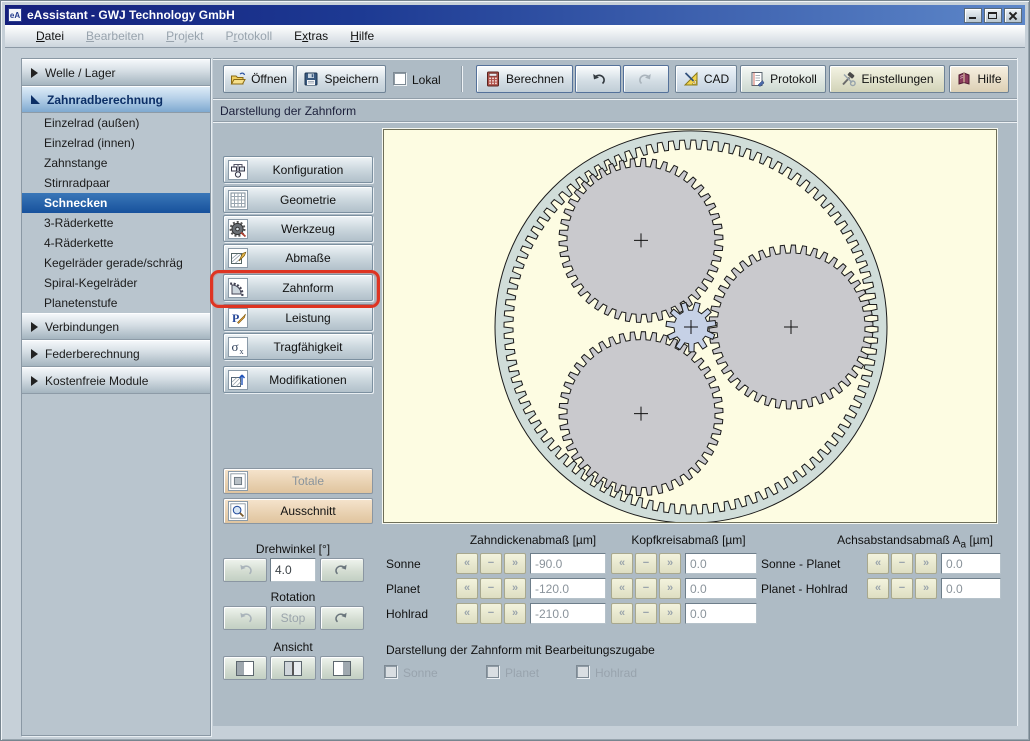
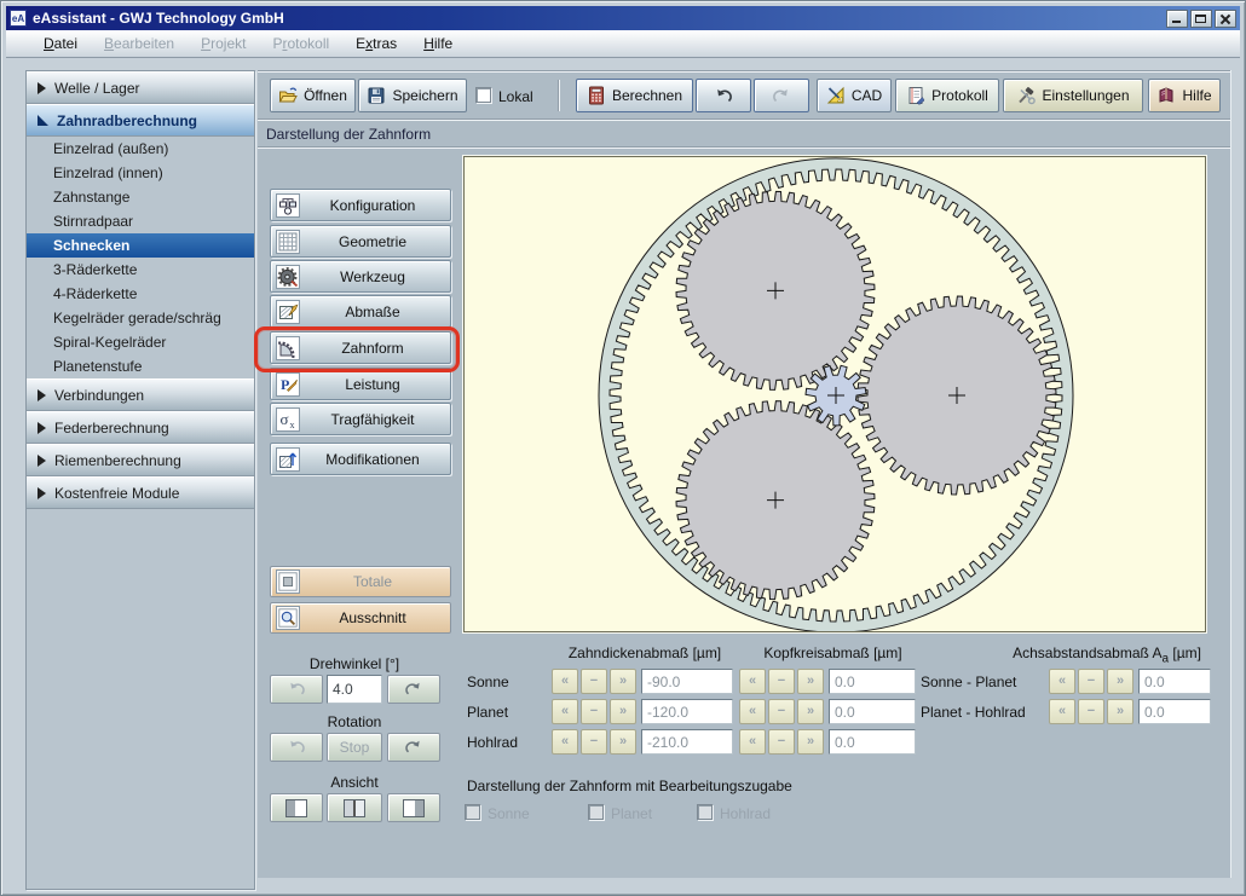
  eA
  eAssistant - GWJ Technology GmbH
  Datei
  Bearbeiten
  Projekt
  Protokoll
  Extras
  Hilfe
  Welle / Lager
  Zahnradberechnung
  Einzelrad (außen)
  Einzelrad (innen)
  Zahnstange
  Stirnradpaar
  Schnecken
  3-Räderkette
  4-Räderkette
  Kegelräder gerade/schräg
  Spiral-Kegelräder
  Planetenstufe
  Verbindungen
  Federberechnung
+ Riemenberechnung
  Kostenfreie Module
  Öffnen
  Speichern
  Lokal
  Berechnen
  CAD
  Protokoll
  Einstellungen
  Hilfe
  Darstellung der Zahnform
  Konfiguration
  Geometrie
  Werkzeug
  Abmaße
  Zahnform
  P
  Leistung
  σ
  x
  Tragfähigkeit
  Modifikationen
  Totale
  Ausschnitt
  Drehwinkel [°]
  4.0
  Rotation
  Stop
  Ansicht
  Zahndickenabmaß [µm]
  Kopfkreisabmaß [µm]
  Achsabstandsabmaß Aa [µm]
  Sonne
  «
  −
  »
  -90.0
  «
  −
  »
  0.0
  Planet
  «
  −
  »
  -120.0
  «
  −
  »
  0.0
  Hohlrad
  «
  −
  »
  -210.0
  «
  −
  »
  0.0
  Sonne - Planet
  «
  −
  »
  0.0
  Planet - Hohlrad
  «
  −
  »
  0.0
  Darstellung der Zahnform mit Bearbeitungszugabe
  Sonne
  Planet
  Hohlrad
